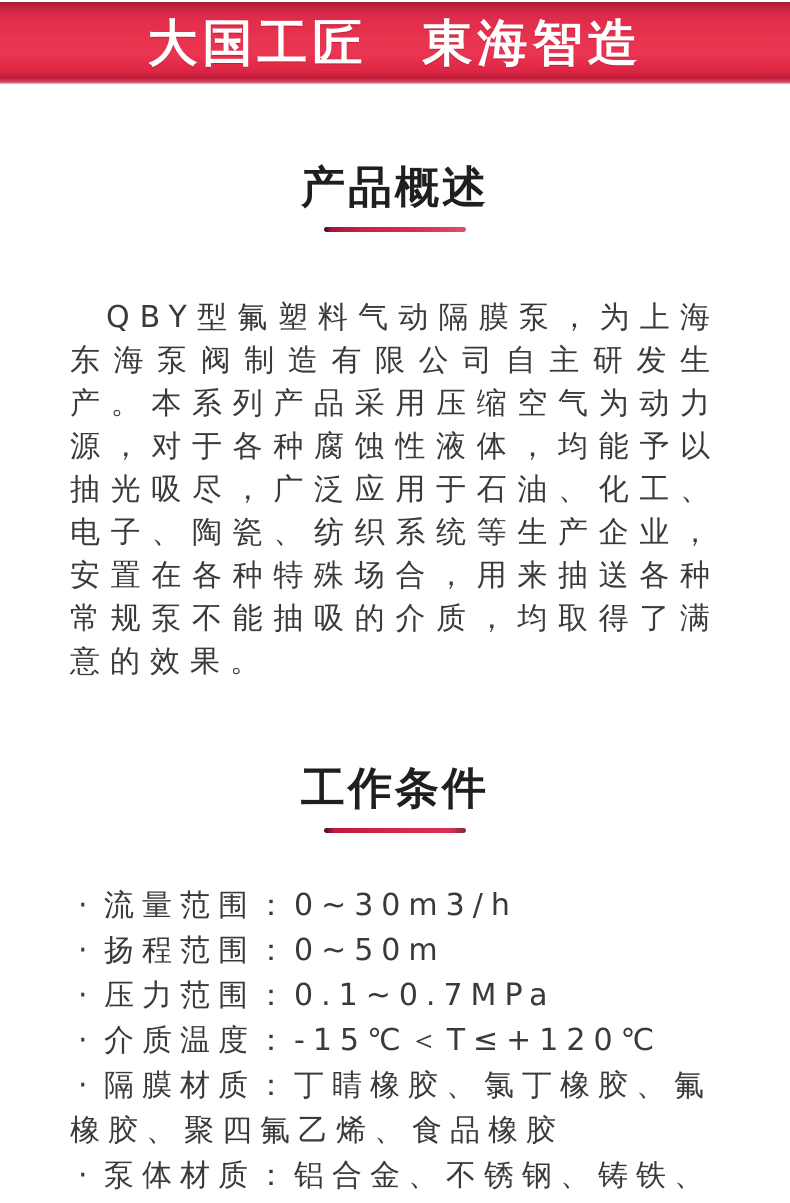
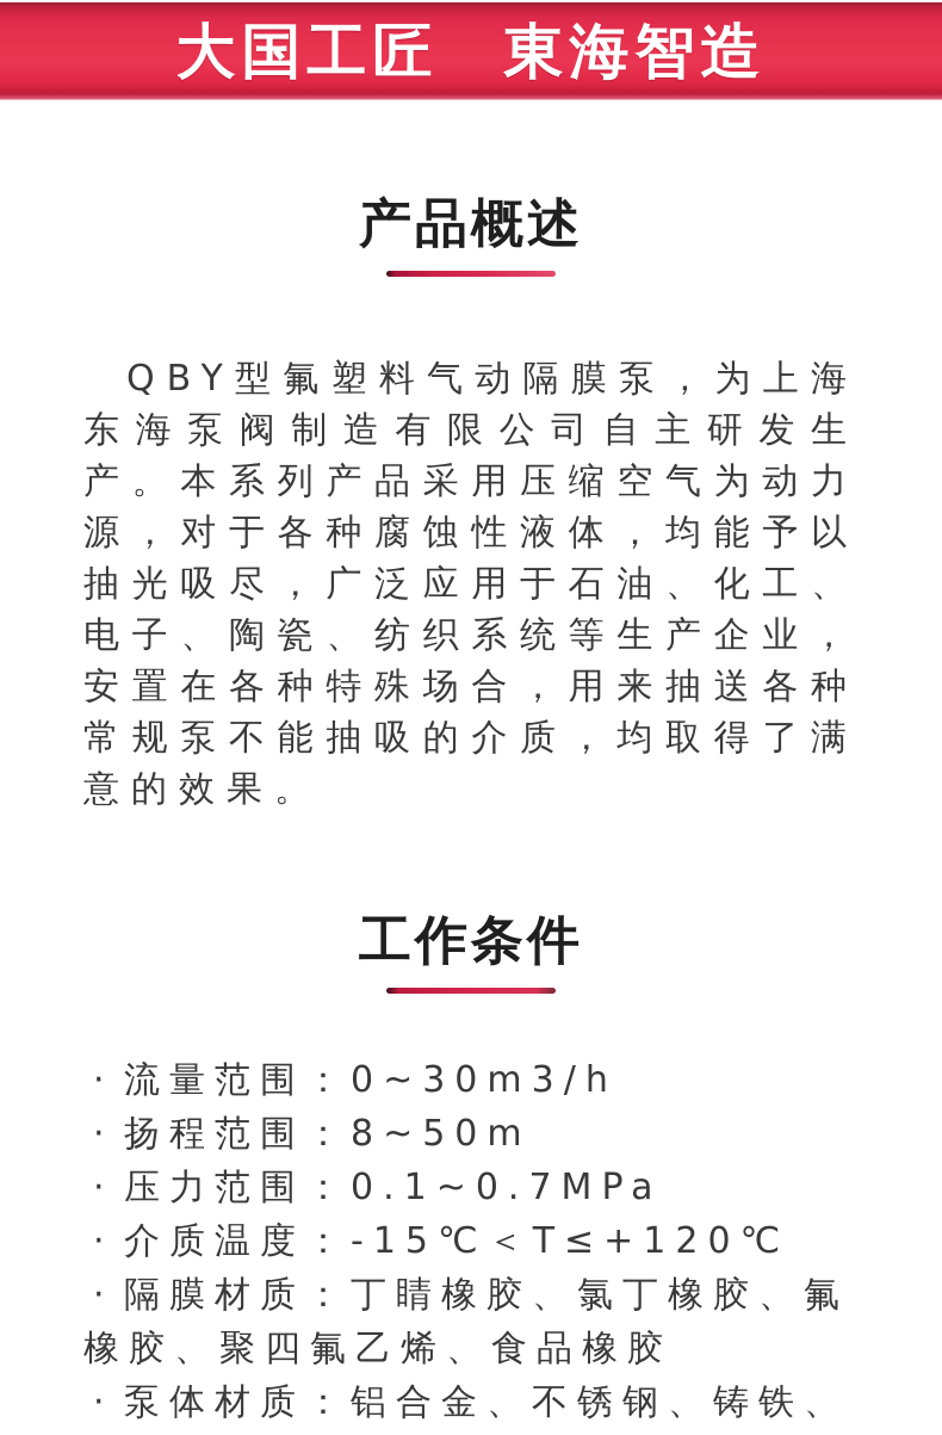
  大国工匠 東海智造
  产品概述
  QBY型氟塑料气动隔膜泵，为上海东海泵阀制造有限公司自主研发生产。本系列产品采用压缩空气为动力源，对于各种腐蚀性液体，均能予以抽光吸尽，广泛应用于石油、化工、电子、陶瓷、纺织系统等生产企业，安置在各种特殊场合，用来抽送各种常规泵不能抽吸的介质，均取得了满意的效果。
  工作条件
  · 流量范围：0~30m3/h
- · 扬程范围：0~50m
+ · 扬程范围：8~50m
  · 压力范围：0.1~0.7MPa
  · 介质温度：-15℃＜T≤+120℃
  · 隔膜材质：丁睛橡胶、氯丁橡胶、氟橡胶、聚四氟乙烯、食品橡胶
  · 泵体材质：铝合金、不锈钢、铸铁、
